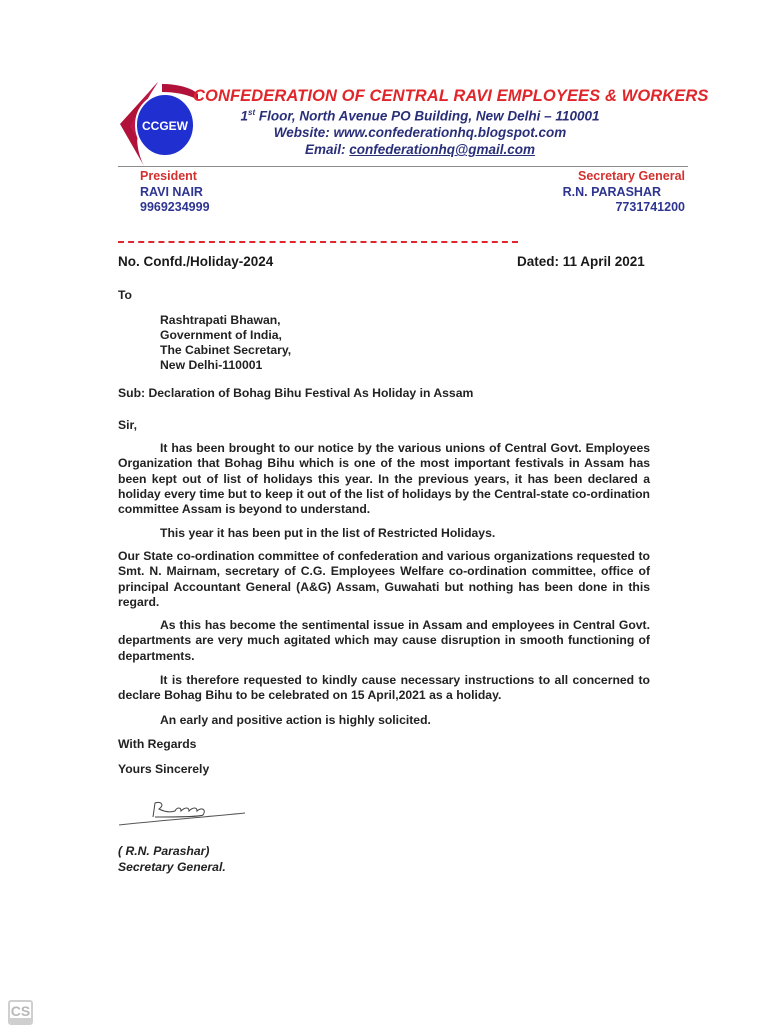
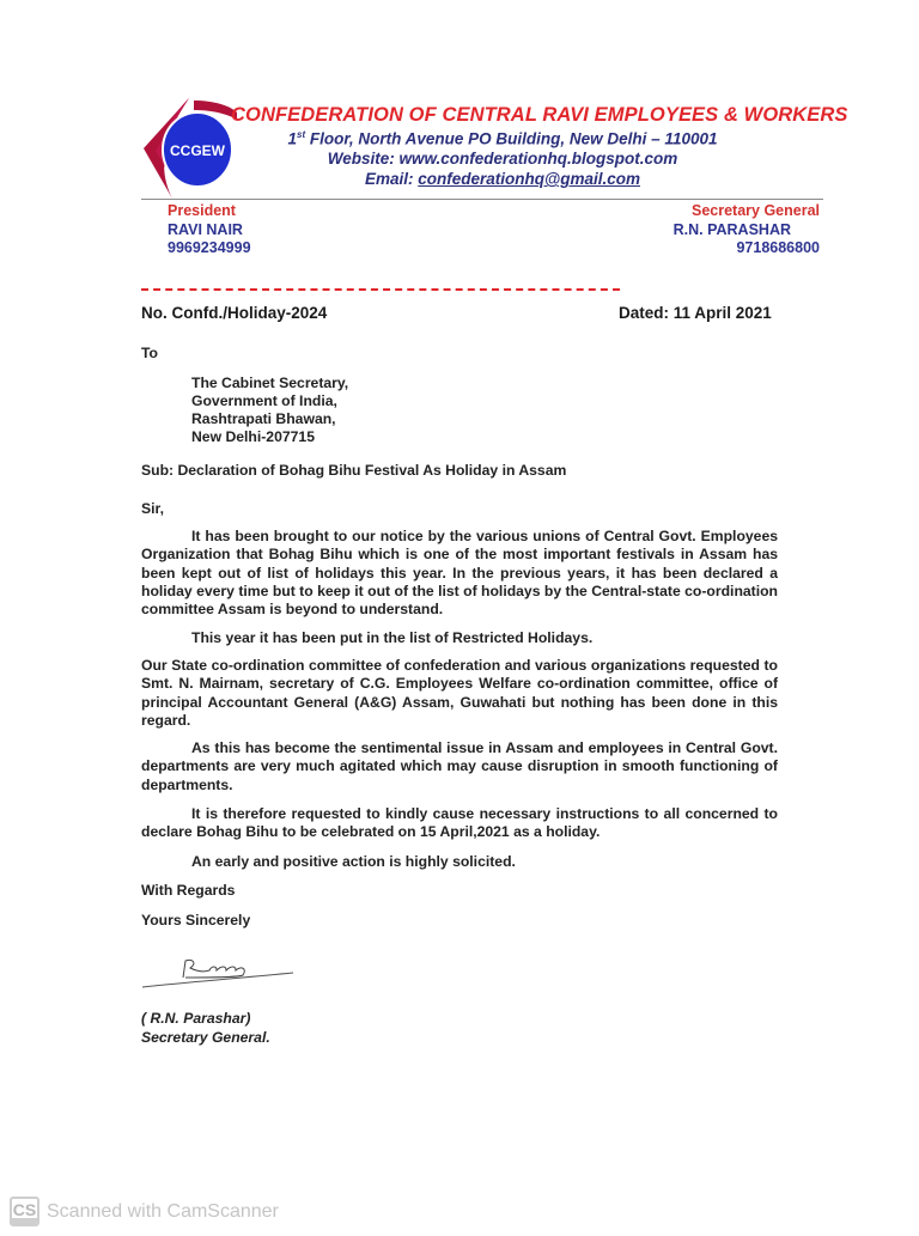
  CCGEW
  CONFEDERATION OF CENTRAL RAVI EMPLOYEES & WORKERS
  1st Floor, North Avenue PO Building, New Delhi – 110001
  Website: www.confederationhq.blogspot.com
  Email: confederationhq@gmail.com
  President
  RAVI NAIR
  9969234999
  Secretary General
  R.N. PARASHAR
- 7731741200
+ 9718686800
  No. Confd./Holiday-2024
  Dated: 11 April 2021
  To
- Rashtrapati Bhawan,
+ The Cabinet Secretary,
  Government of India,
- The Cabinet Secretary,
+ Rashtrapati Bhawan,
- New Delhi-110001
+ New Delhi-207715
  Sub: Declaration of Bohag Bihu Festival As Holiday in Assam
  Sir,
  It has been brought to our notice by the various unions of Central Govt. Employees Organization that Bohag Bihu which is one of the most important festivals in Assam has been kept out of list of holidays this year. In the previous years, it has been declared a holiday every time but to keep it out of the list of holidays by the Central-state co-ordination committee Assam is beyond to understand.
  This year it has been put in the list of Restricted Holidays.
  Our State co-ordination committee of confederation and various organizations requested to Smt. N. Mairnam, secretary of C.G. Employees Welfare co-ordination committee, office of principal Accountant General (A&G) Assam, Guwahati but nothing has been done in this regard.
  As this has become the sentimental issue in Assam and employees in Central Govt. departments are very much agitated which may cause disruption in smooth functioning of departments.
  It is therefore requested to kindly cause necessary instructions to all concerned to declare Bohag Bihu to be celebrated on 15 April,2021 as a holiday.
  An early and positive action is highly solicited.
  With Regards
  Yours Sincerely
  ( R.N. Parashar)
  Secretary General.
  CS
+ Scanned with CamScanner
